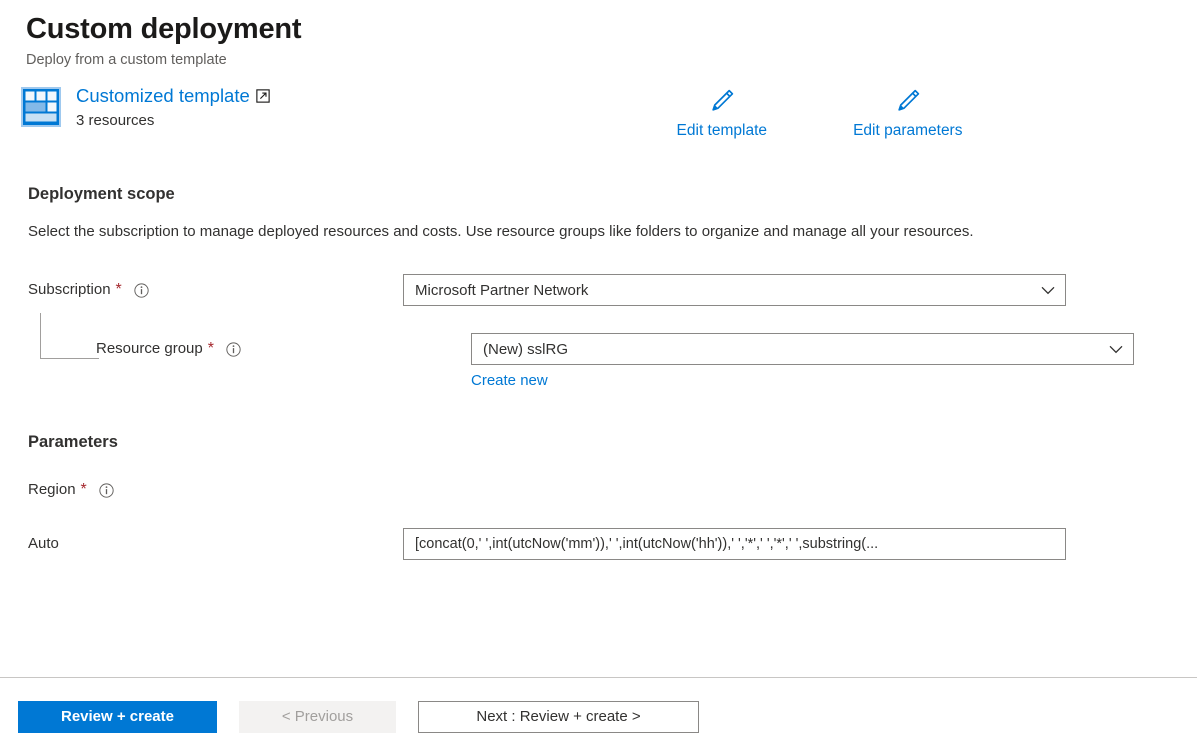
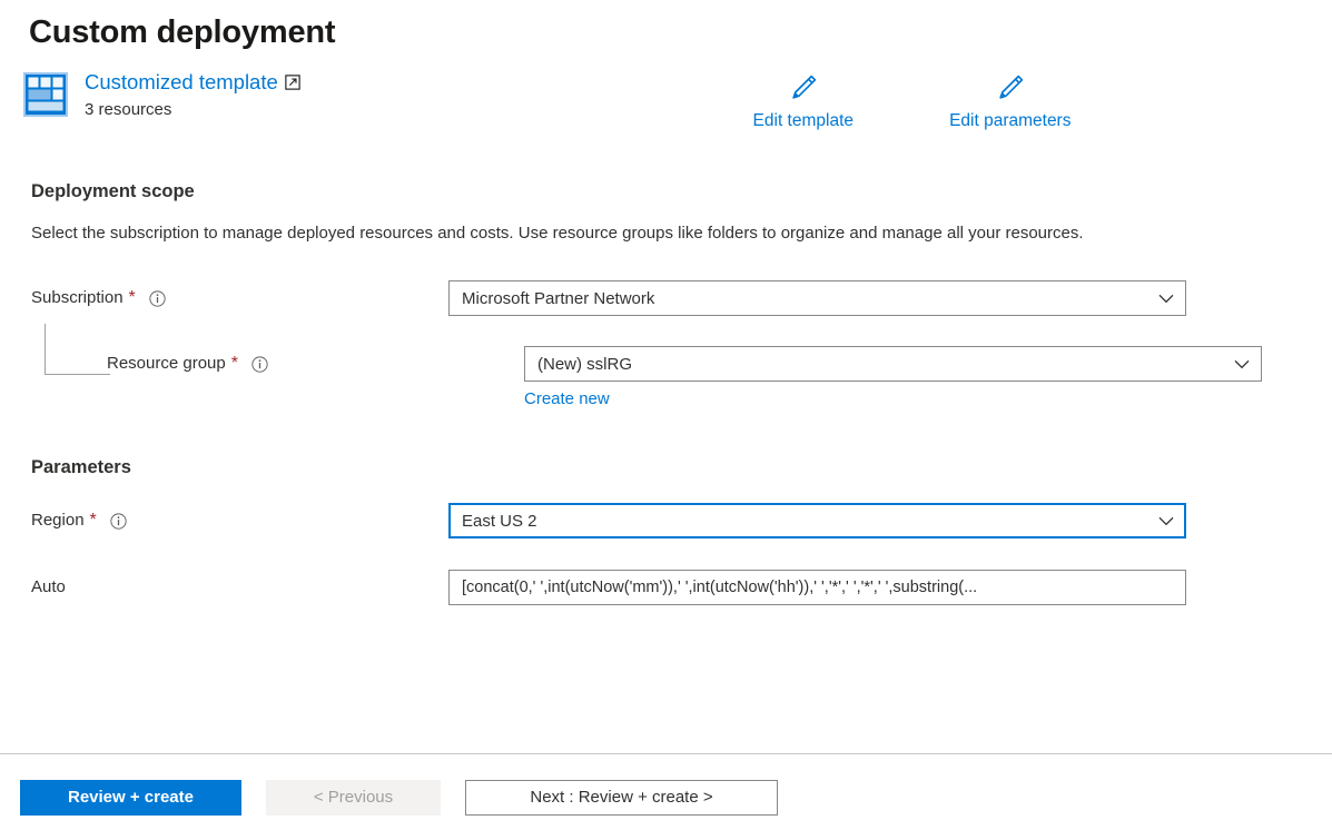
  Custom deployment
- Deploy from a custom template
  Customized template
  3 resources
  Edit template
  Edit parameters
  Deployment scope
  Select the subscription to manage deployed resources and costs. Use resource groups like folders to organize and manage all your resources.
  Subscription
  *
  Microsoft Partner Network
  Resource group
  *
  (New) sslRG
  Create new
  Parameters
  Region
  *
+ East US 2
  Auto
  [concat(0,' ',int(utcNow('mm')),' ',int(utcNow('hh')),' ','*',' ','*',' ',substring(...
  Review + create
  < Previous
  Next : Review + create >
